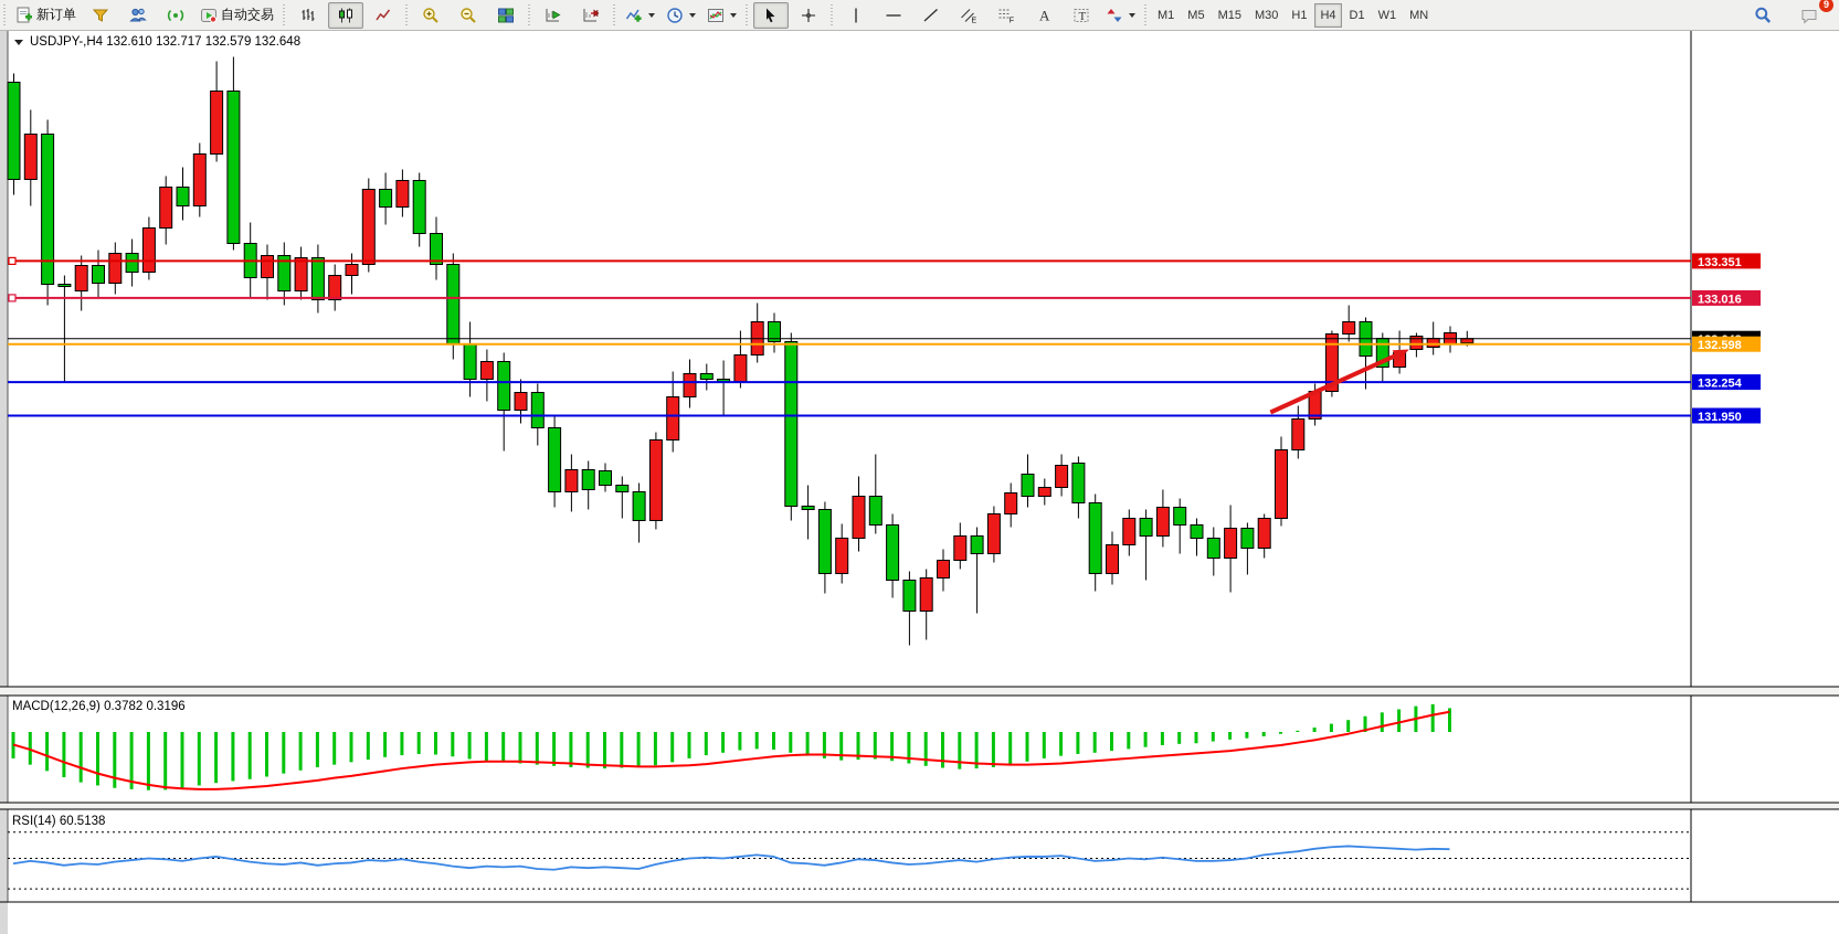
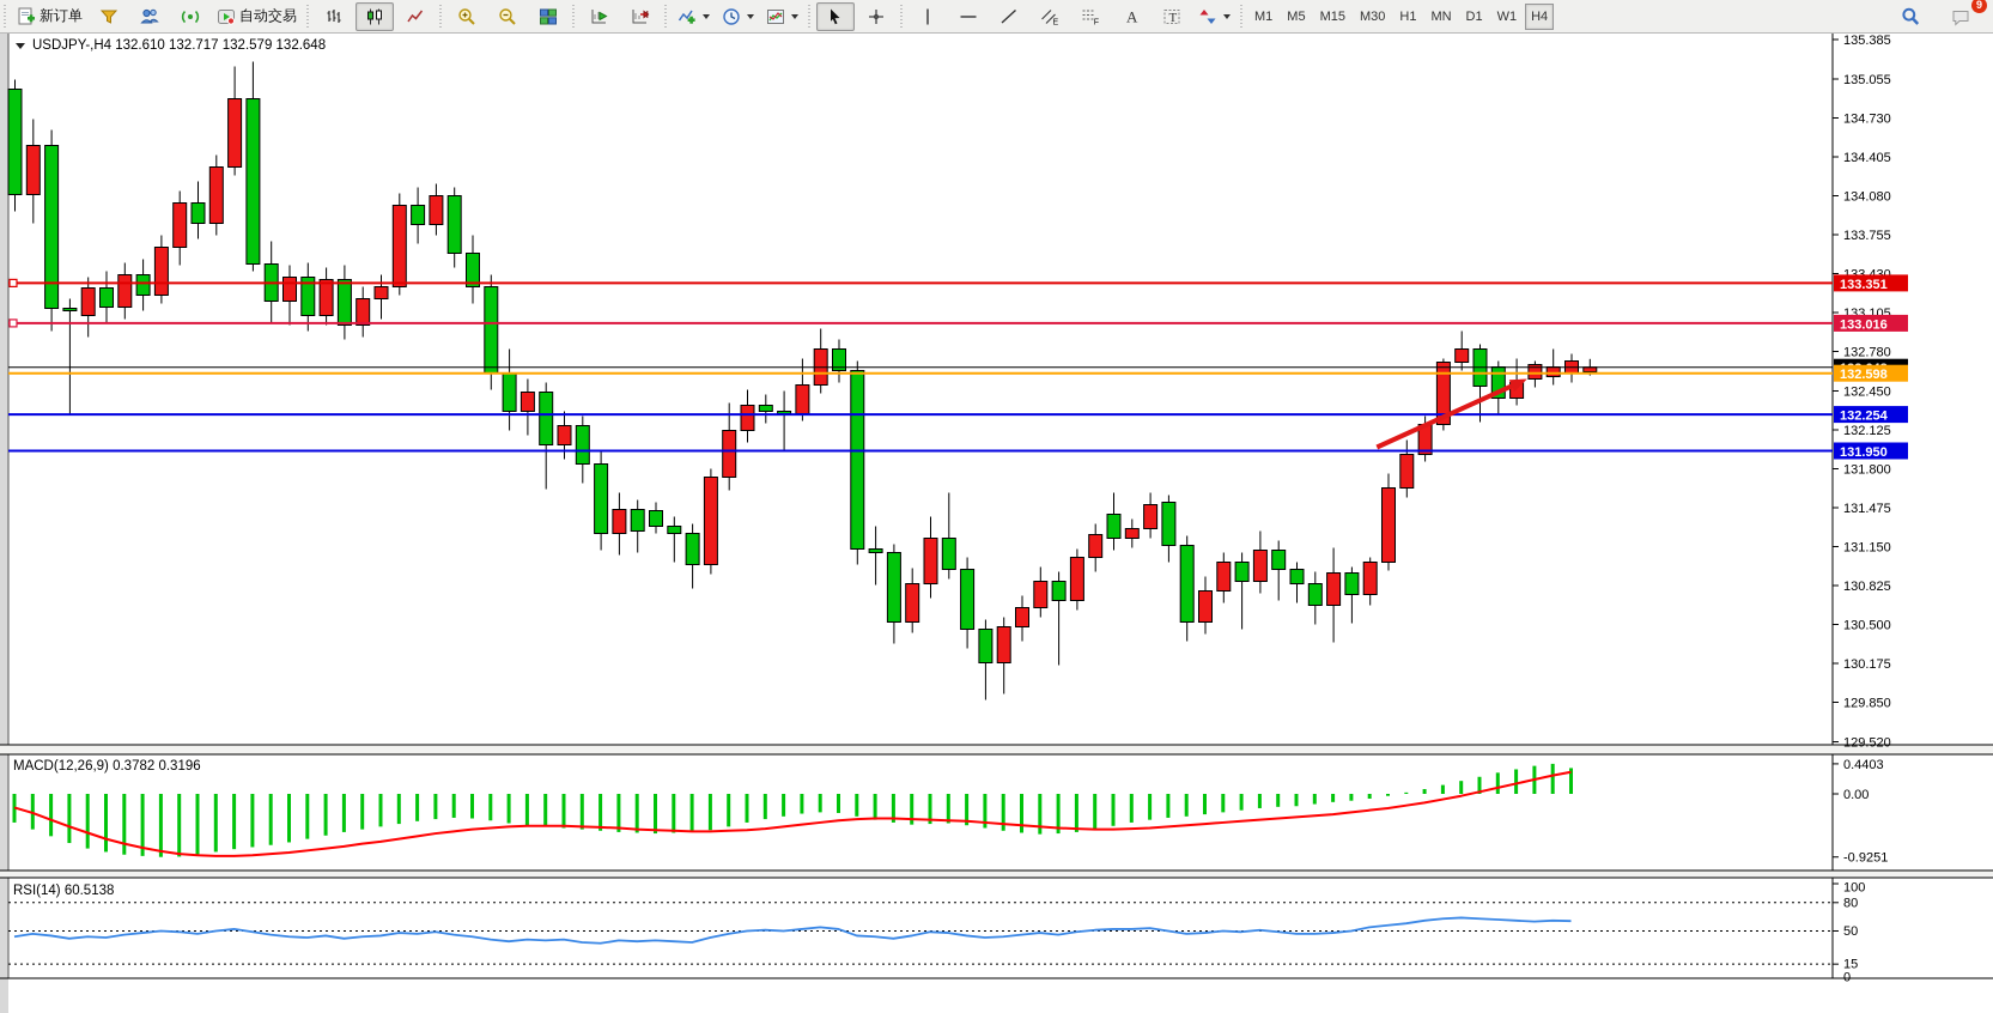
  新订单
  自动交易
  A
  T
  M1
  M5
  M15
  M30
  H1
- H4
+ MN
  D1
  W1
- MN
+ H4
  9
+ 135.385
+ 135.055
+ 134.730
+ 134.405
+ 134.080
+ 133.755
+ 133.105
+ 132.780
+ 132.450
+ 132.125
+ 131.800
+ 131.475
+ 131.150
+ 130.825
+ 130.500
+ 130.175
+ 129.850
+ 129.520
+ 0.4403
+ 0.00
+ -0.9251
+ 100
+ 80
+ 50
+ 15
+ 0
  133.351
  133.016
  132.598
  132.254
  131.950
  USDJPY-,H4 132.610 132.717 132.579 132.648
  MACD(12,26,9) 0.3782 0.3196
  RSI(14) 60.5138
